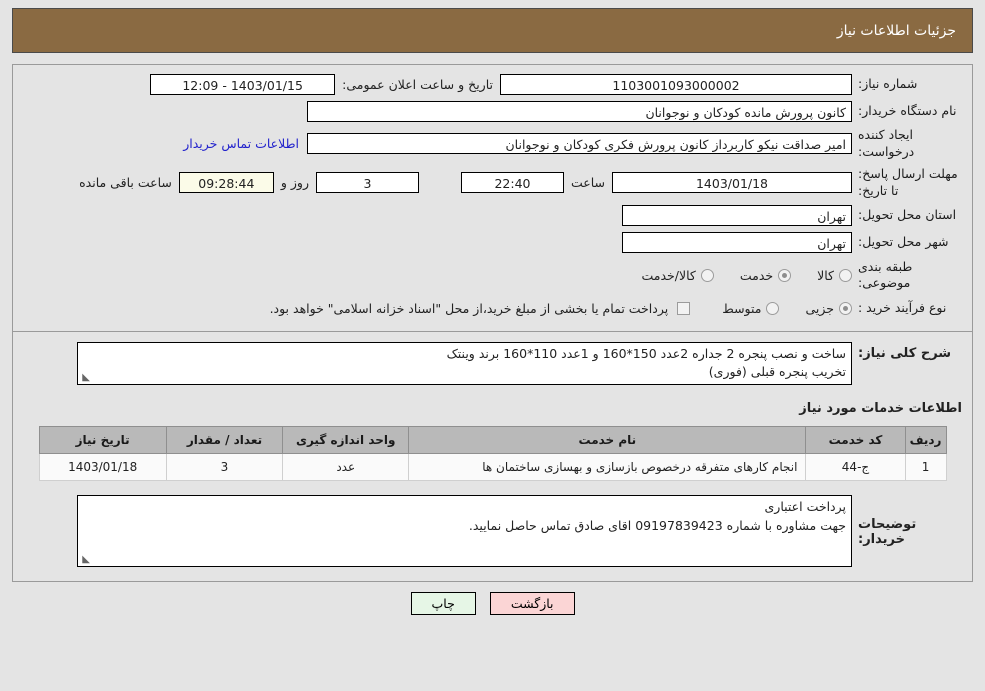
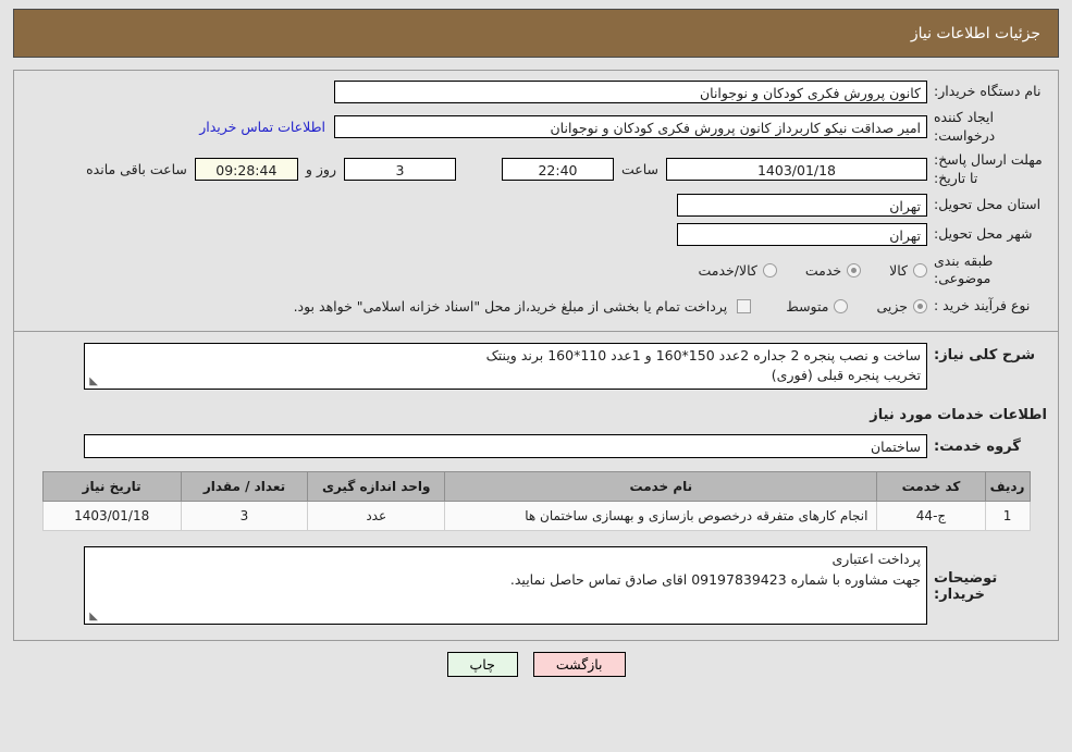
  جزئیات اطلاعات نیاز
- شماره نیاز:
- 1103001093000002
- تاریخ و ساعت اعلان عمومی:
- 1403/01/15 - 12:09
  نام دستگاه خریدار:
- کانون پرورش مانده کودکان و نوجوانان
+ کانون پرورش فکری کودکان و نوجوانان
  ایجاد کننده درخواست:
  امیر صداقت نیکو کاربرداز کانون پرورش فکری کودکان و نوجوانان
  اطلاعات تماس خریدار
  مهلت ارسال پاسخ: تا تاریخ:
  1403/01/18
  ساعت
  22:40
  3
  روز و
  09:28:44
  ساعت باقی مانده
  استان محل تحویل:
  تهران
  شهر محل تحویل:
  تهران
  طبقه بندی موضوعی:
  کالا
  خدمت
  کالا/خدمت
  نوع فرآیند خرید :
  جزیی
  متوسط
  پرداخت تمام یا بخشی از مبلغ خرید،از محل "اسناد خزانه اسلامی" خواهد بود.
  شرح کلی نیاز:
  ساخت و نصب پنجره 2 جداره 2عدد 150*160 و 1عدد 110*160 برند وینتک
  تخریب پنجره قبلی (فوری)
  ◣
  اطلاعات خدمات مورد نیاز
+ گروه خدمت:
+ ساختمان
  ردیف	کد خدمت	نام خدمت	واحد اندازه گیری	تعداد / مقدار	تاریخ نیاز
  1	ج-44	انجام کارهای متفرقه درخصوص بازسازی و بهسازی ساختمان ها	عدد	3	1403/01/18
  توضیحات خریدار:
  پرداخت اعتباری
  جهت مشاوره با شماره 09197839423 اقای صادق تماس حاصل نمایید.
  ◣
  بازگشت
  چاپ
